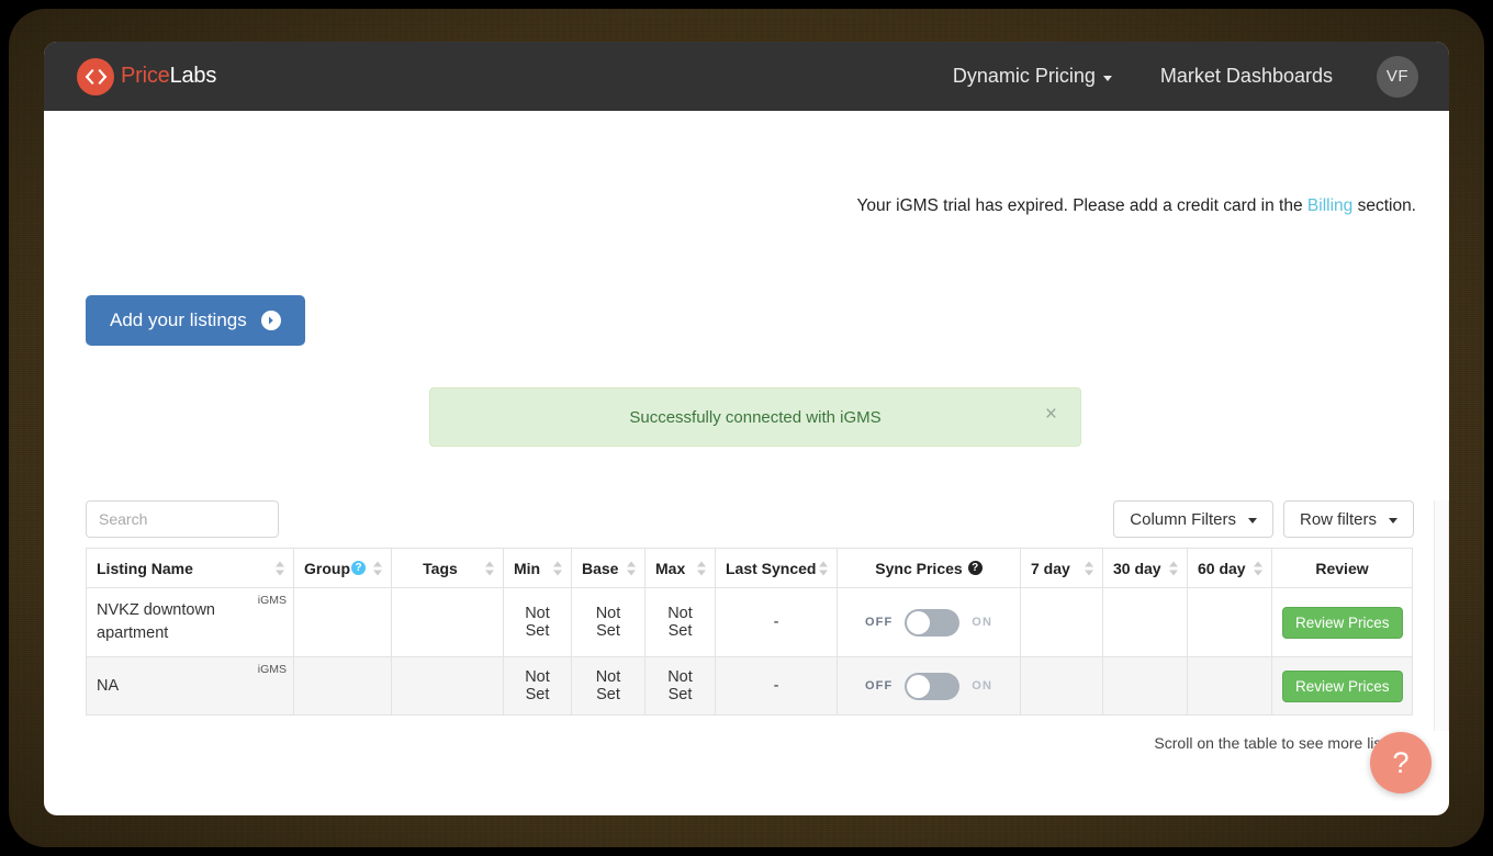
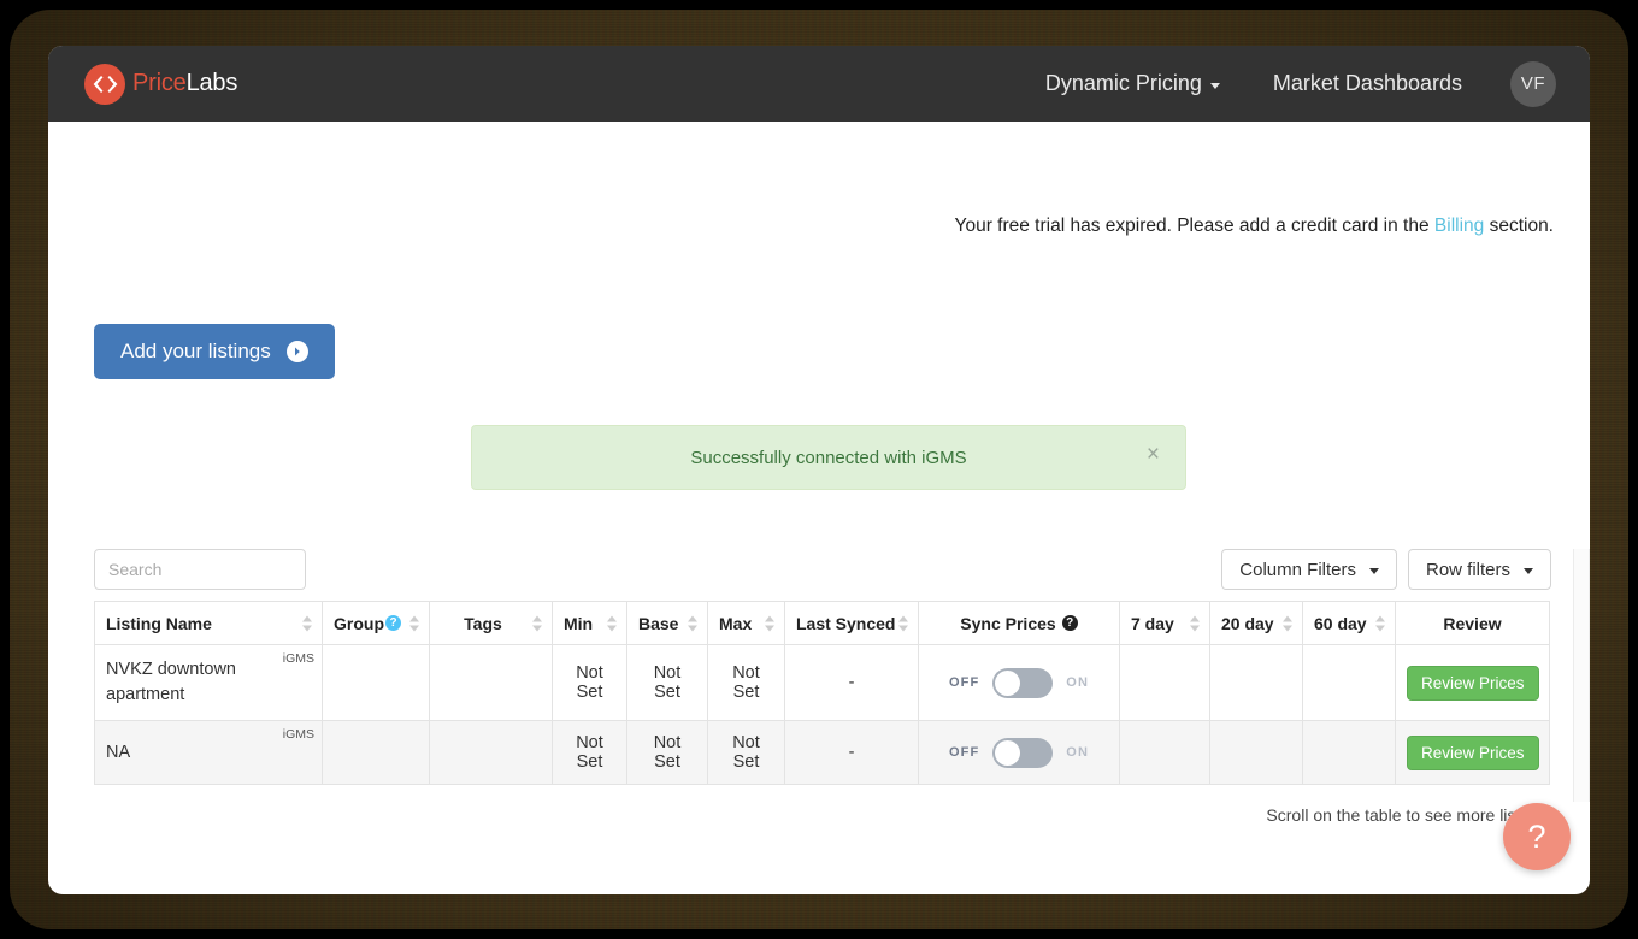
  PriceLabs
  Dynamic Pricing
  Market Dashboards
  VF
- Your iGMS trial has expired. Please add a credit card in the Billing section.
+ Your free trial has expired. Please add a credit card in the Billing section.
  Add your listings
  Successfully connected with iGMS
  ×
  Search
  Column Filters
  Row filters
- Listing Name	Group ?	Tags	Min	Base	Max	Last Synced	Sync Prices ?	7 day	30 day	60 day	Review
+ Listing Name	Group ?	Tags	Min	Base	Max	Last Synced	Sync Prices ?	7 day	20 day	60 day	Review
  iGMS NVKZ downtown apartment			Not Set	Not Set	Not Set	-	OFF ON				Review Prices
  iGMS NA			Not Set	Not Set	Not Set	-	OFF ON				Review Prices
  Scroll on the table to see more li
  ?
